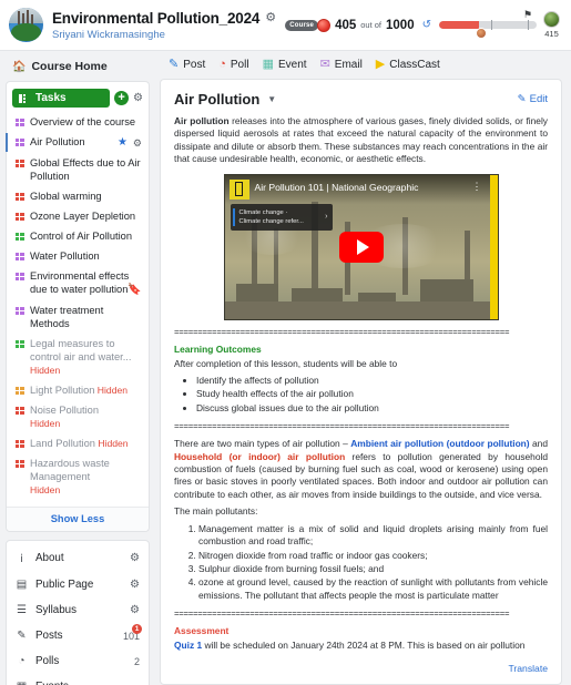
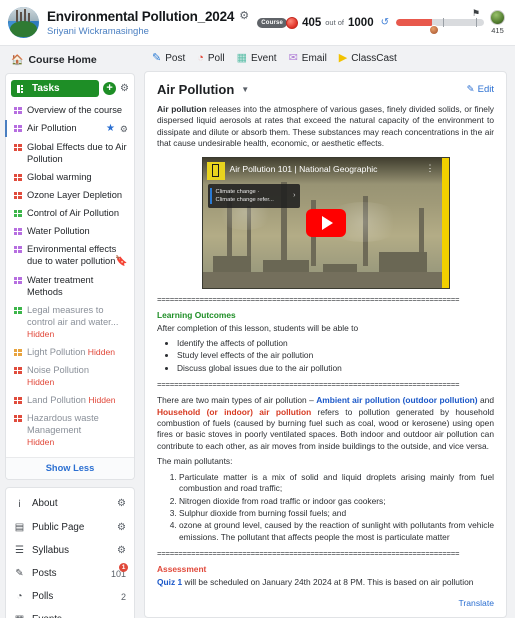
  Environmental Pollution_2024
  ⚙
  Sriyani Wickramasinghe
  405
  out of
  1000
  ↺
  ⚑
  415
  🏠
  Course Home
  Tasks
  +
  ⚙
  Overview of the course
  Air Pollution
  ★
  ⚙
  Global Effects due to Air Pollution
  Global warming
  Ozone Layer Depletion
  Control of Air Pollution
  Water Pollution
  Environmental effects due to water pollution🔖
  Water treatment Methods
  Legal measures to control air and water...
  Hidden
  Light Pollution Hidden
  Noise Pollution
  Hidden
  Land Pollution Hidden
  Hazardous waste Management
  Hidden
  Show Less
  ℹ
  About
  ⚙
  ▤
  Public Page
  ⚙
  ☰
  Syllabus
  ⚙
  ✎
  Posts
  101
  ◔
  Polls
  2
  ✎
  Post
  ◔
  Poll
  ▦
  Event
  ✉
  Email
  ▶
  ClassCast
  Air Pollution
  ▼
  ✎
  Edit
  Air pollution releases into the atmosphere of various gases, finely divided solids, or finely dispersed liquid aerosols at rates that exceed the natural capacity of the environment to dissipate and dilute or absorb them. These substances may reach concentrations in the air that cause undesirable health, economic, or aesthetic effects.
  Air Pollution 101 | National Geographic
  ⋮
  =======================================================================
  Learning Outcomes
  After completion of this lesson, students will be able to
  Identify the affects of pollution
- Study health effects of the air pollution
+ Study level effects of the air pollution
  Discuss global issues due to the air pollution
  =======================================================================
  There are two main types of air pollution – Ambient air pollution (outdoor pollution) and Household (or indoor) air pollution refers to pollution generated by household combustion of fuels (caused by burning fuel such as coal, wood or kerosene) using open fires or basic stoves in poorly ventilated spaces. Both indoor and outdoor air pollution can contribute to each other, as air moves from inside buildings to the outside, and vice versa.
  The main pollutants:
- Management matter is a mix of solid and liquid droplets arising mainly from fuel combustion and road traffic;
+ Particulate matter is a mix of solid and liquid droplets arising mainly from fuel combustion and road traffic;
  Nitrogen dioxide from road traffic or indoor gas cookers;
  Sulphur dioxide from burning fossil fuels; and
  ozone at ground level, caused by the reaction of sunlight with pollutants from vehicle emissions. The pollutant that affects people the most is particulate matter
  =======================================================================
  Assessment
  Quiz 1 will be scheduled on January 24th 2024 at 8 PM. This is based on air pollution
  Translate
